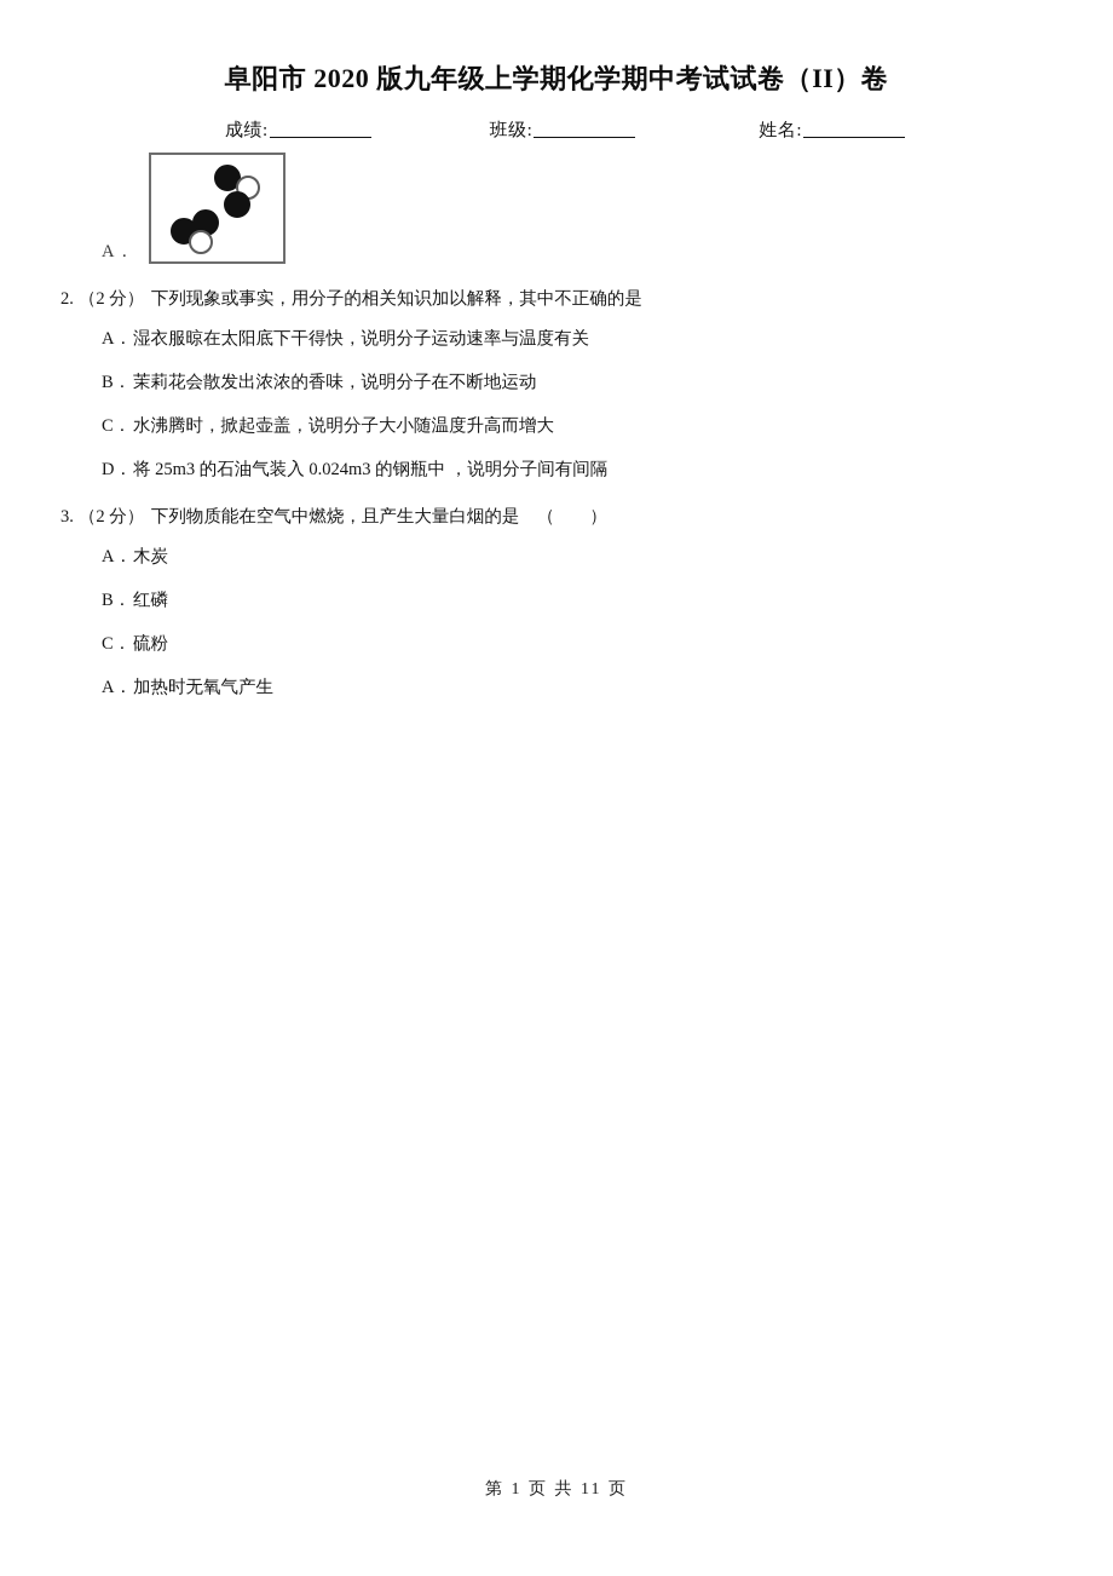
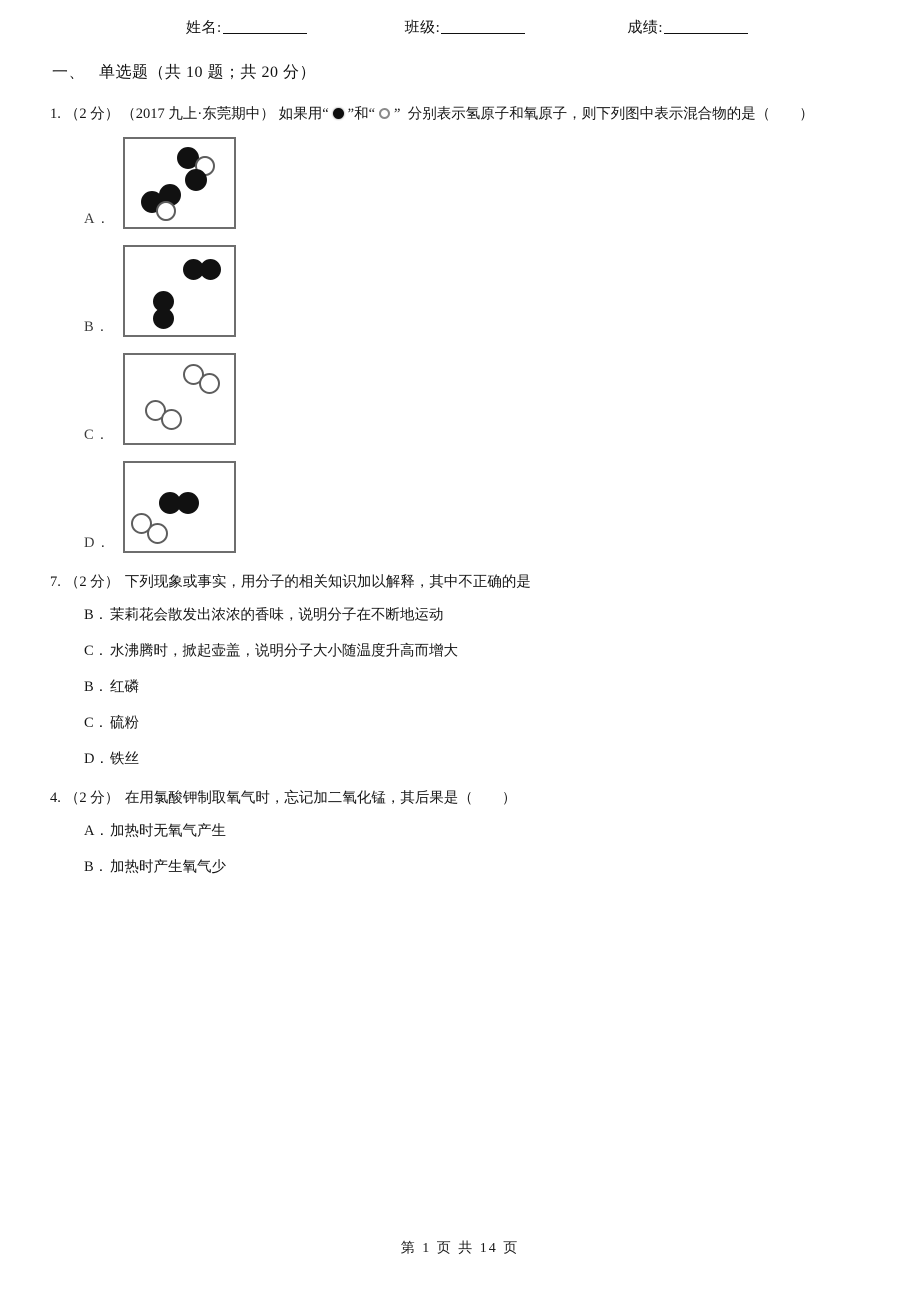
- 阜阳市 2020 版九年级上学期化学期中考试试卷（II）卷
- 成绩:
+ 姓名:
  班级:
- 姓名:
+ 成绩:
+ 一、 单选题（共 10 题；共 20 分）
+ 1. （2 分） （2017 九上·东莞期中） 如果用“ ”和“ ” 分别表示氢原子和氧原子，则下列图中表示混合物的是（ ）
  A．
+ B．
+ C．
+ D．
- 2. （2 分） 下列现象或事实，用分子的相关知识加以解释，其中不正确的是
+ 7. （2 分） 下列现象或事实，用分子的相关知识加以解释，其中不正确的是
- A．湿衣服晾在太阳底下干得快，说明分子运动速率与温度有关
  B．茉莉花会散发出浓浓的香味，说明分子在不断地运动
  C．水沸腾时，掀起壶盖，说明分子大小随温度升高而增大
- D．将 25m3 的石油气装入 0.024m3 的钢瓶中 ，说明分子间有间隔
- 3. （2 分） 下列物质能在空气中燃烧，且产生大量白烟的是 （ ）
- A．木炭
  B．红磷
  C．硫粉
+ D．铁丝
+ 4. （2 分） 在用氯酸钾制取氧气时，忘记加二氧化锰，其后果是（ ）
  A．加热时无氧气产生
+ B．加热时产生氧气少
- 第 1 页 共 11 页
+ 第 1 页 共 14 页
